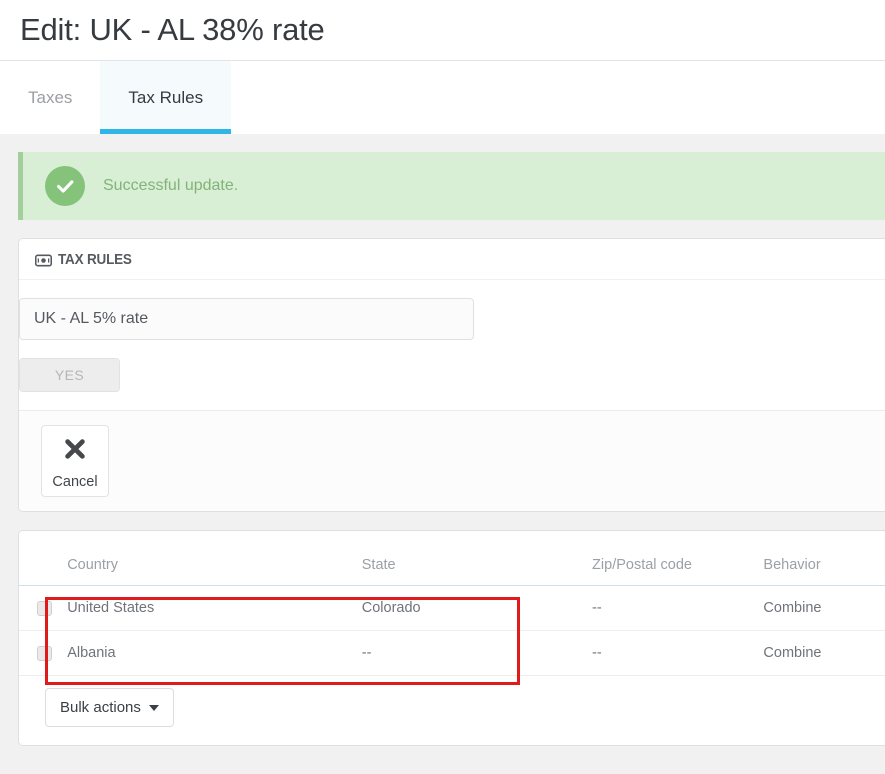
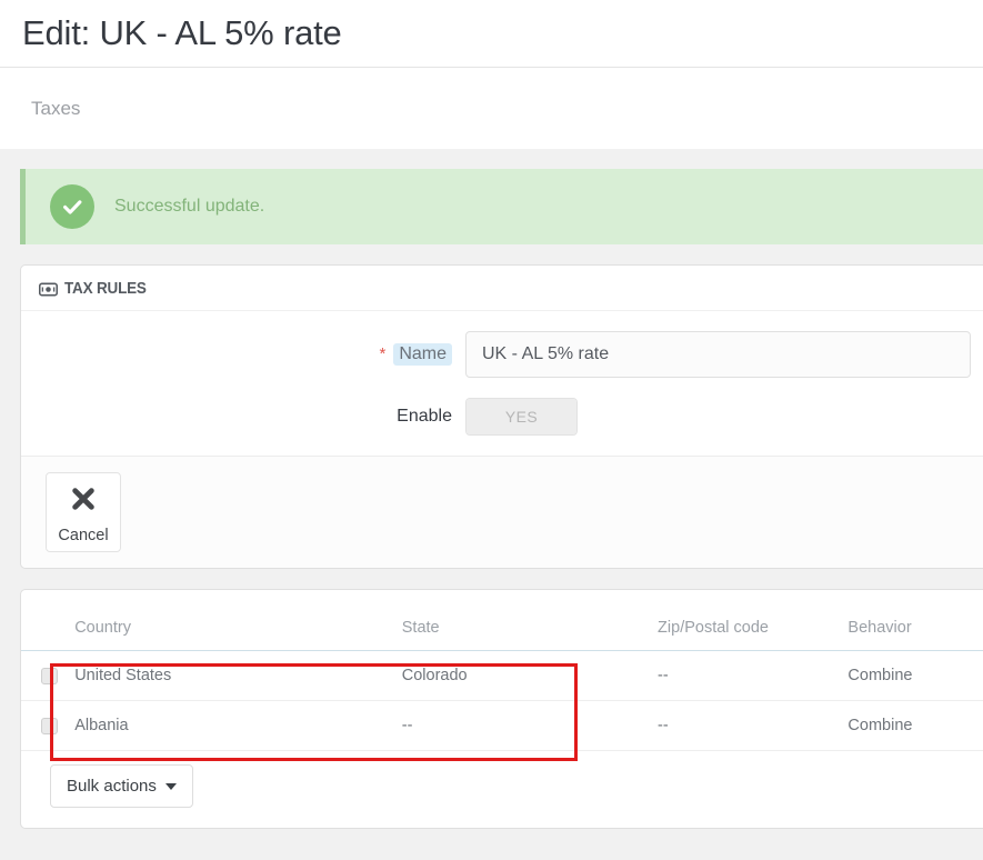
- Edit: UK - AL 38% rate
+ Edit: UK - AL 5% rate
  Taxes
- Tax Rules
  Successful update.
  TAX RULES
+ * Name
  UK - AL 5% rate
+ Enable
  YES
  Cancel
  	Country	State	Zip/Postal code	Behavior
  	United States	Colorado	--	Combine
  	Albania	--	--	Combine
  Bulk actions
